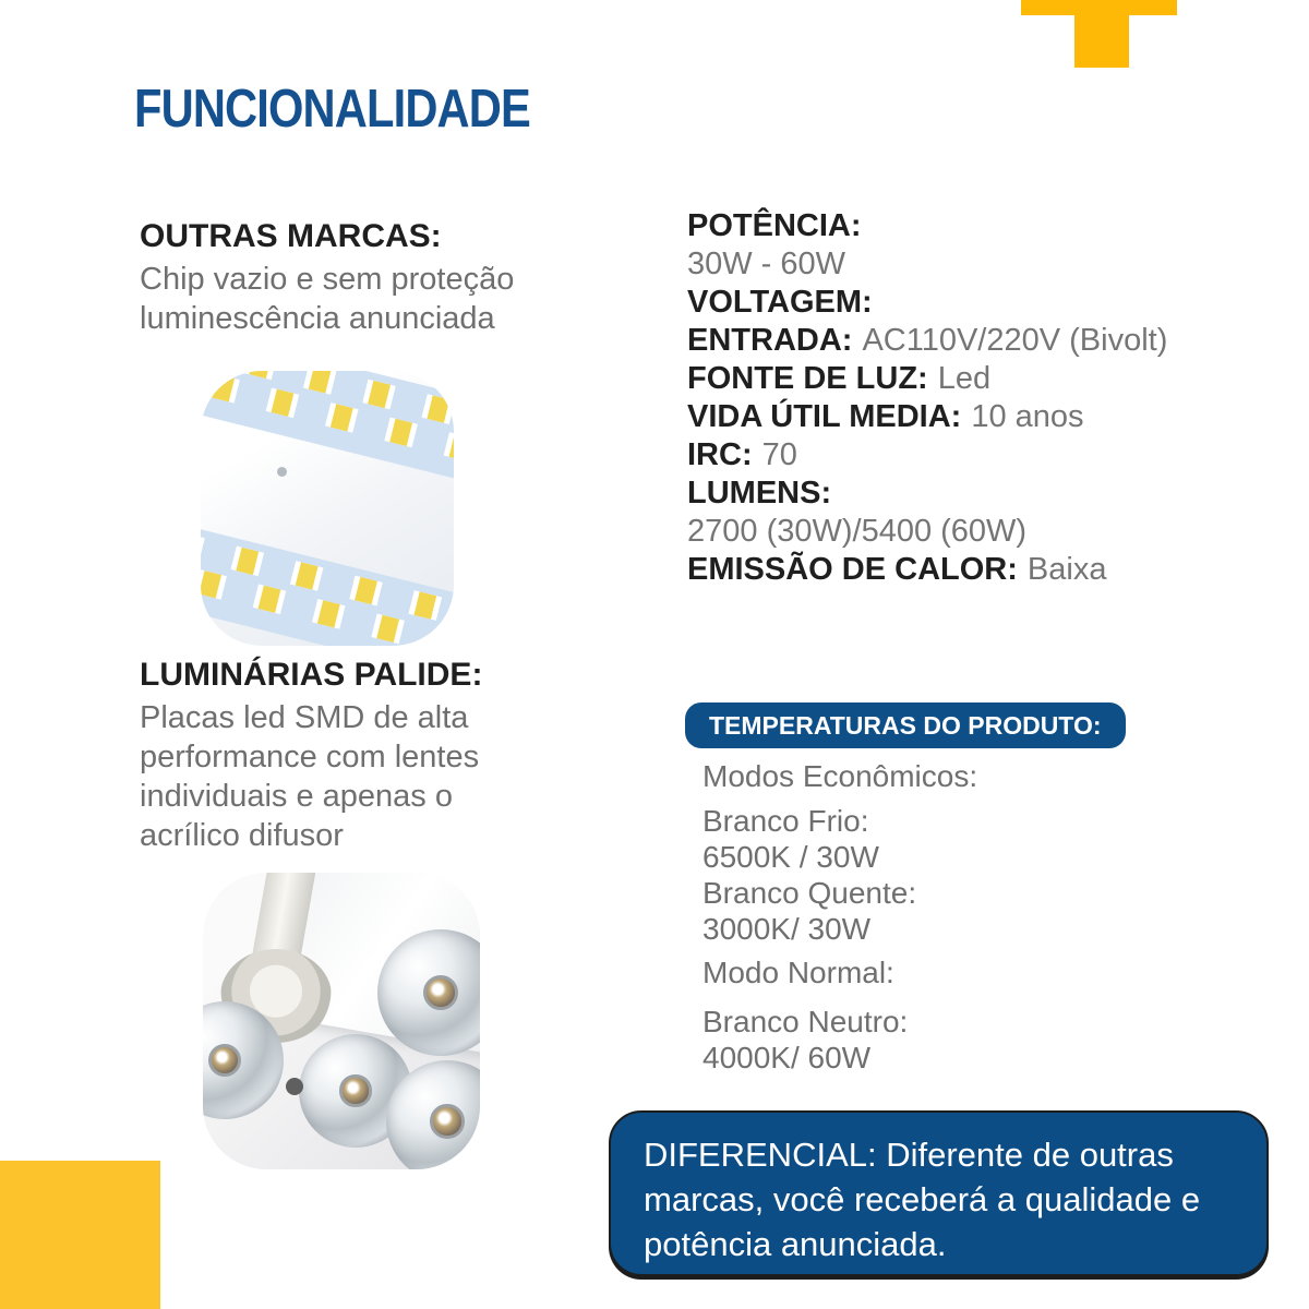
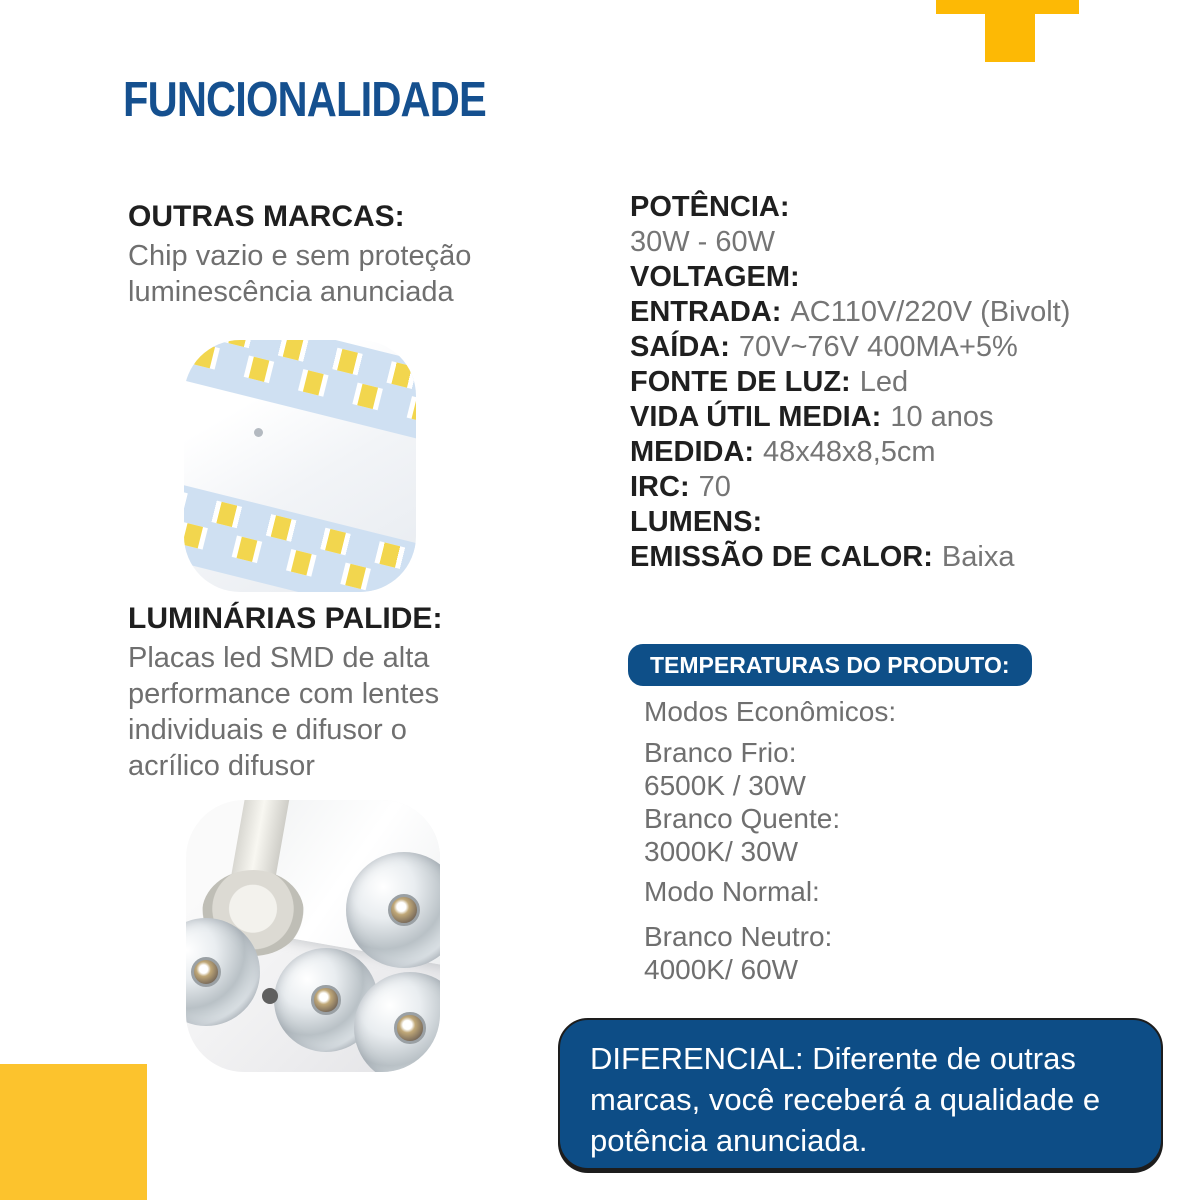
  FUNCIONALIDADE
  OUTRAS MARCAS:
  Chip vazio e sem proteção luminescência anunciada
  LUMINÁRIAS PALIDE:
- Placas led SMD de alta performance com lentes individuais e apenas o acrílico difusor
+ Placas led SMD de alta performance com lentes individuais e difusor o acrílico difusor
  POTÊNCIA:
  30W - 60W
  VOLTAGEM:
  ENTRADA: AC110V/220V (Bivolt)
+ SAÍDA: 70V~76V 400MA+5%
  FONTE DE LUZ: Led
  VIDA ÚTIL MEDIA: 10 anos
+ MEDIDA: 48x48x8,5cm
  IRC: 70
  LUMENS:
- 2700 (30W)/5400 (60W)
  EMISSÃO DE CALOR: Baixa
  TEMPERATURAS DO PRODUTO:
  Modos Econômicos:
  Branco Frio:
  6500K / 30W
  Branco Quente:
  3000K/ 30W
  Modo Normal:
  Branco Neutro:
  4000K/ 60W
  DIFERENCIAL: Diferente de outras marcas, você receberá a qualidade e potência anunciada.
